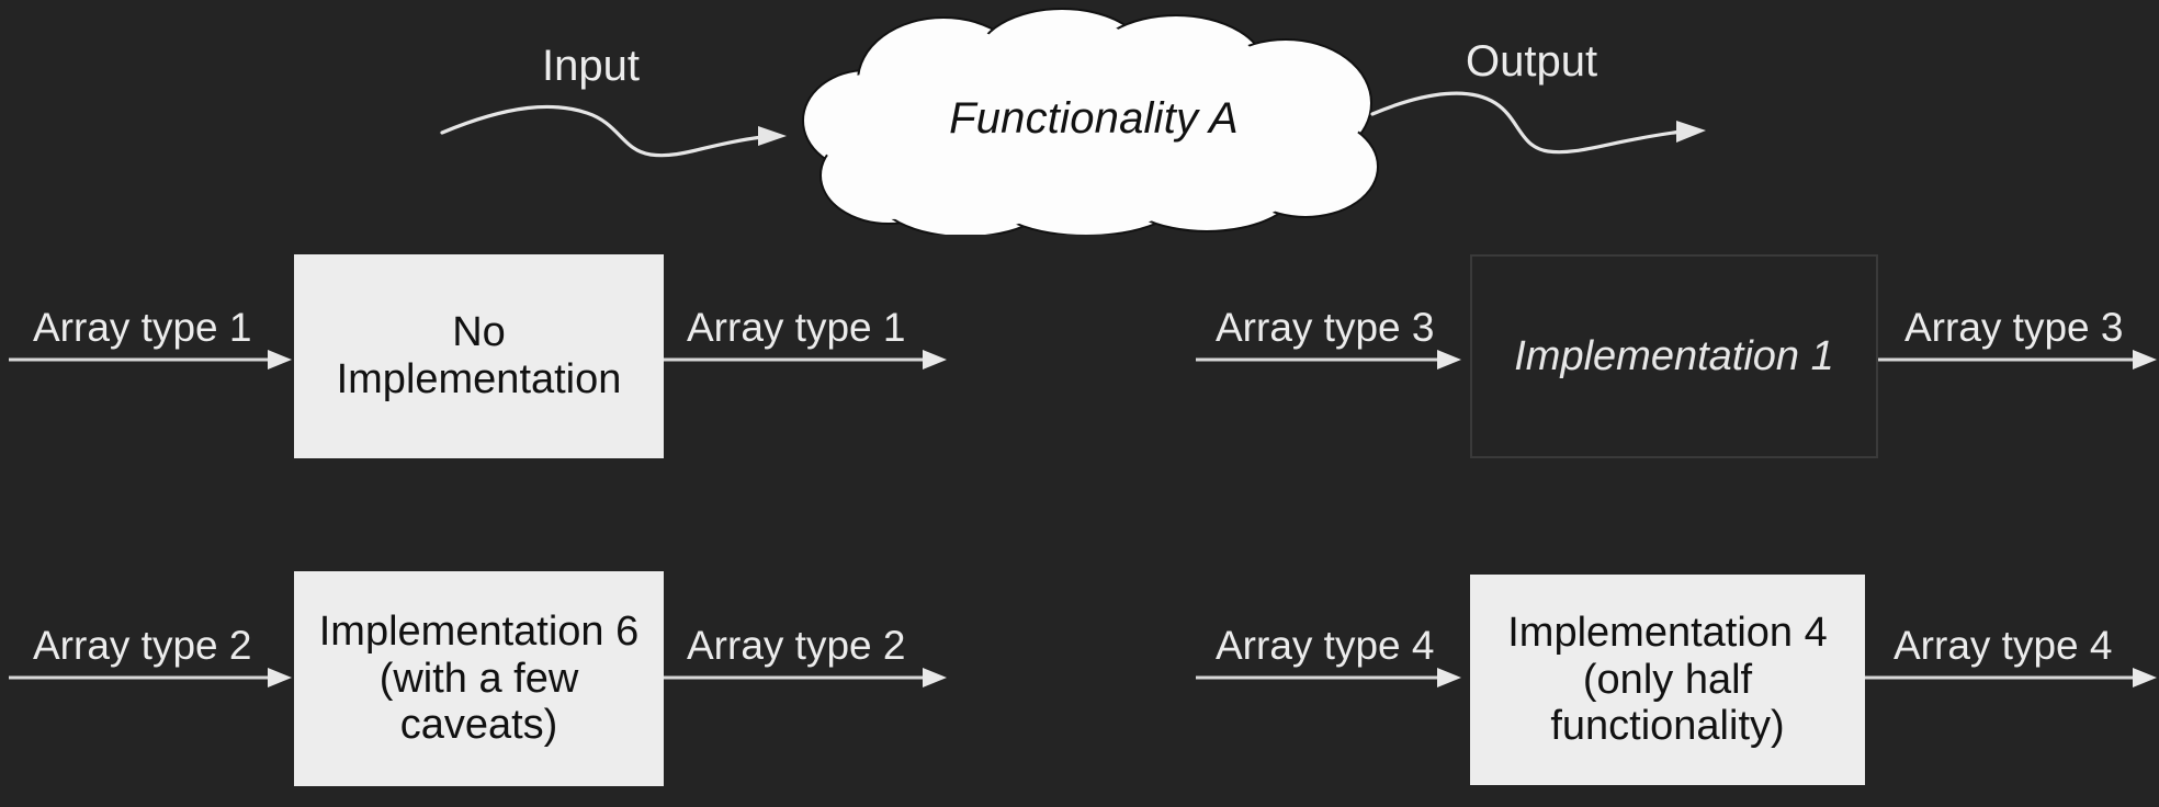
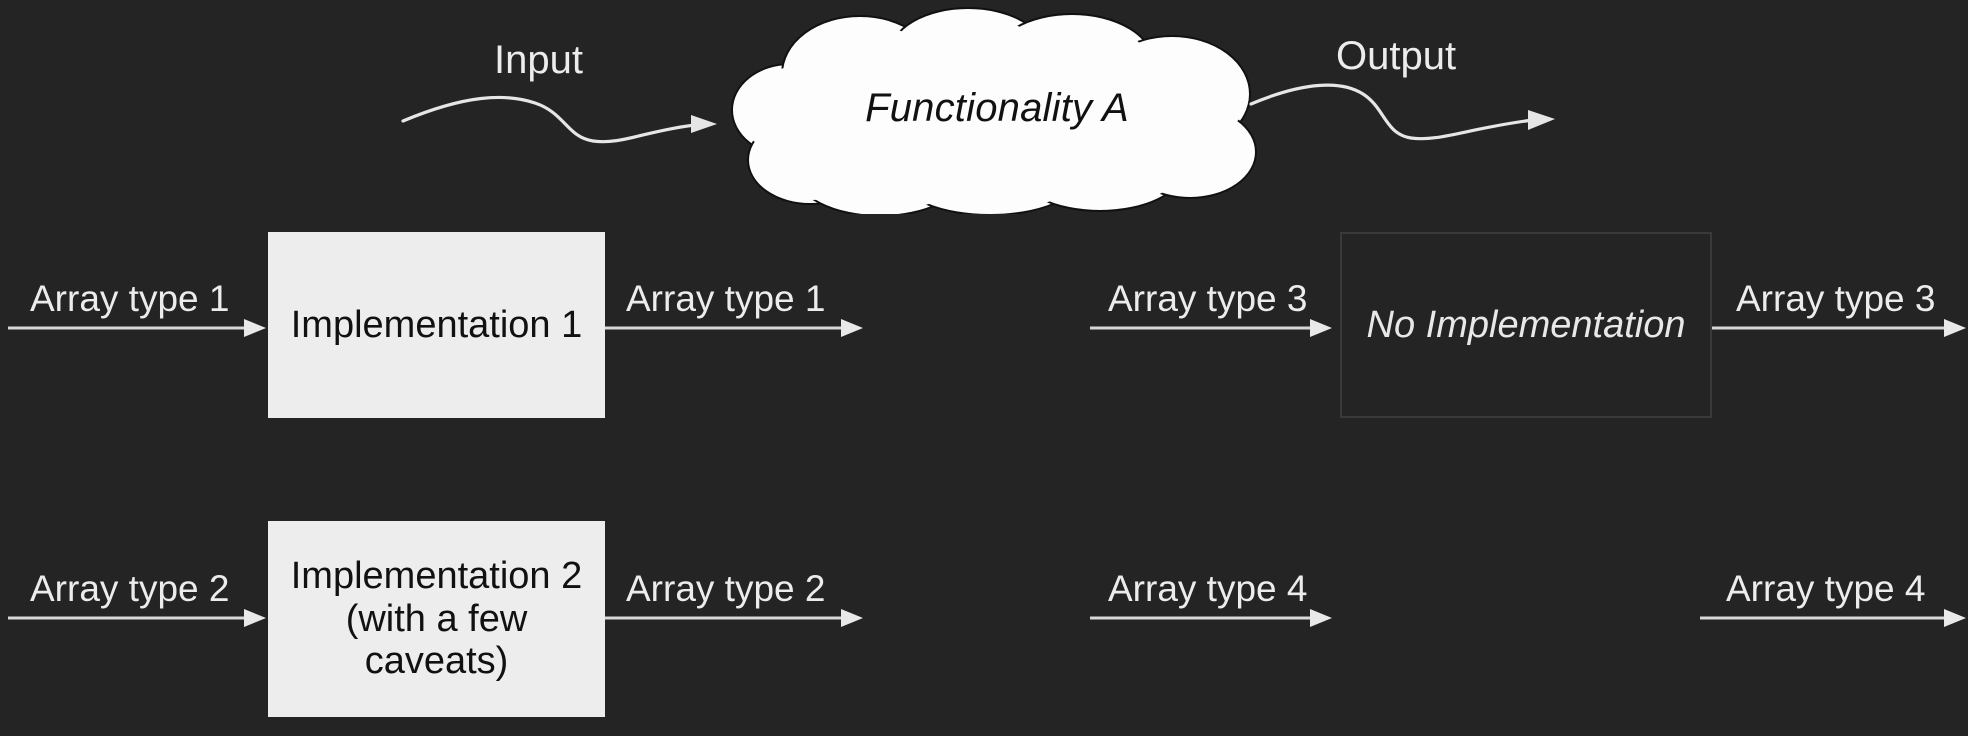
  Input
  Functionality A
  Output
  Array type 1
- No Implementation
+ Implementation 1
  Array type 1
  Array type 3
- Implementation 1
+ No Implementation
  Array type 3
  Array type 2
- Implementation 6
+ Implementation 2
  (with a few
  caveats)
  Array type 2
  Array type 4
- Implementation 4
- (only half
- functionality)
  Array type 4
